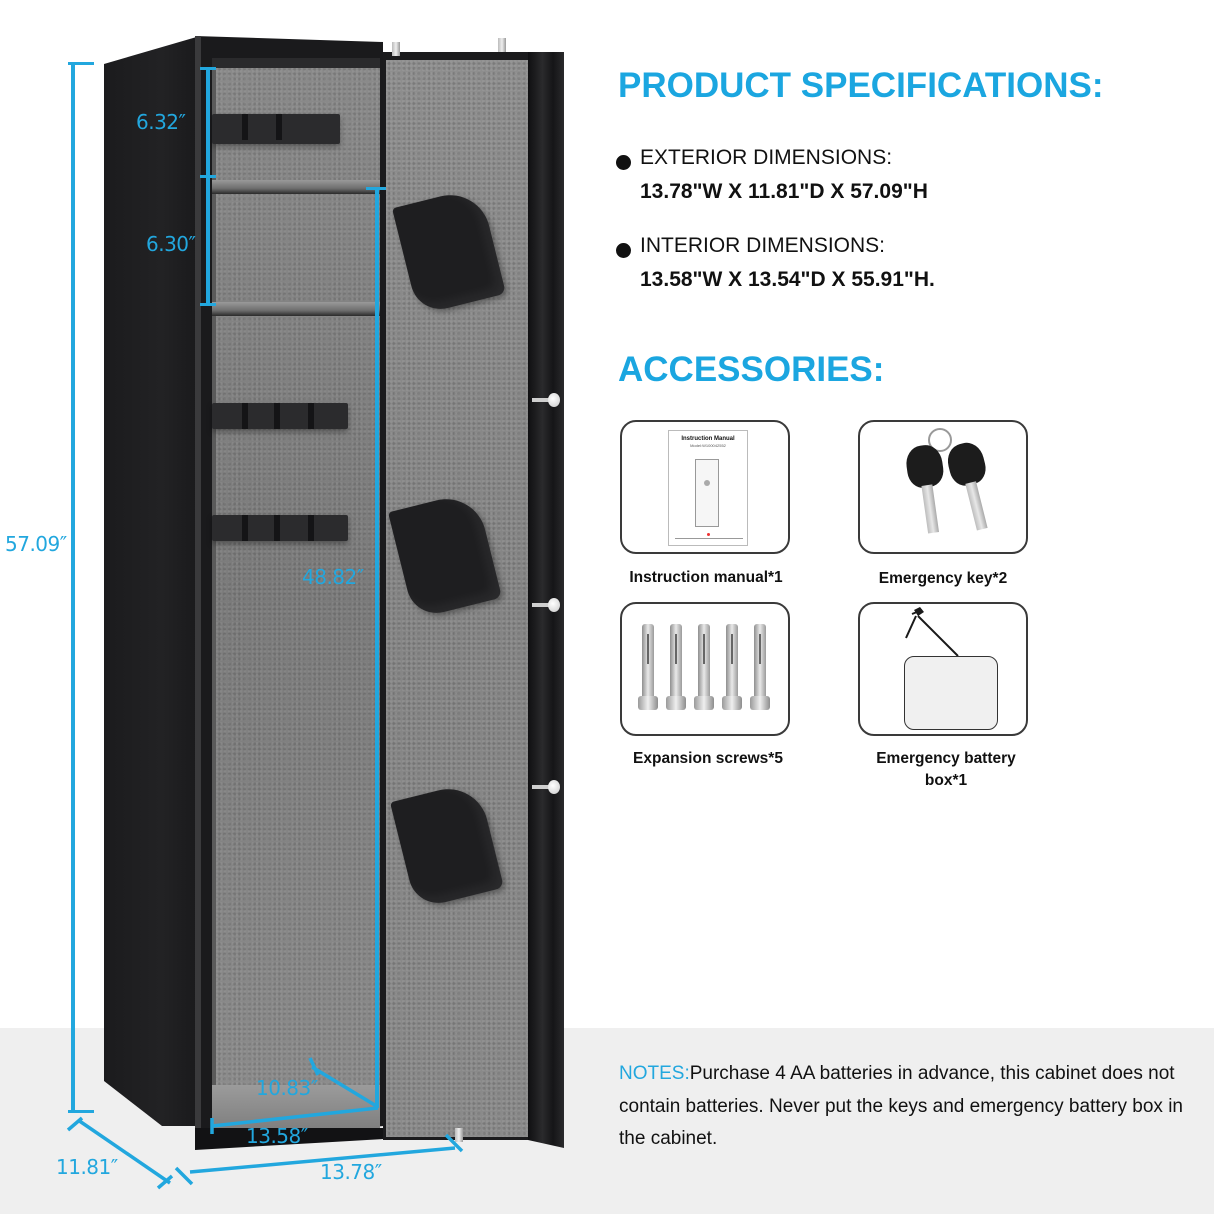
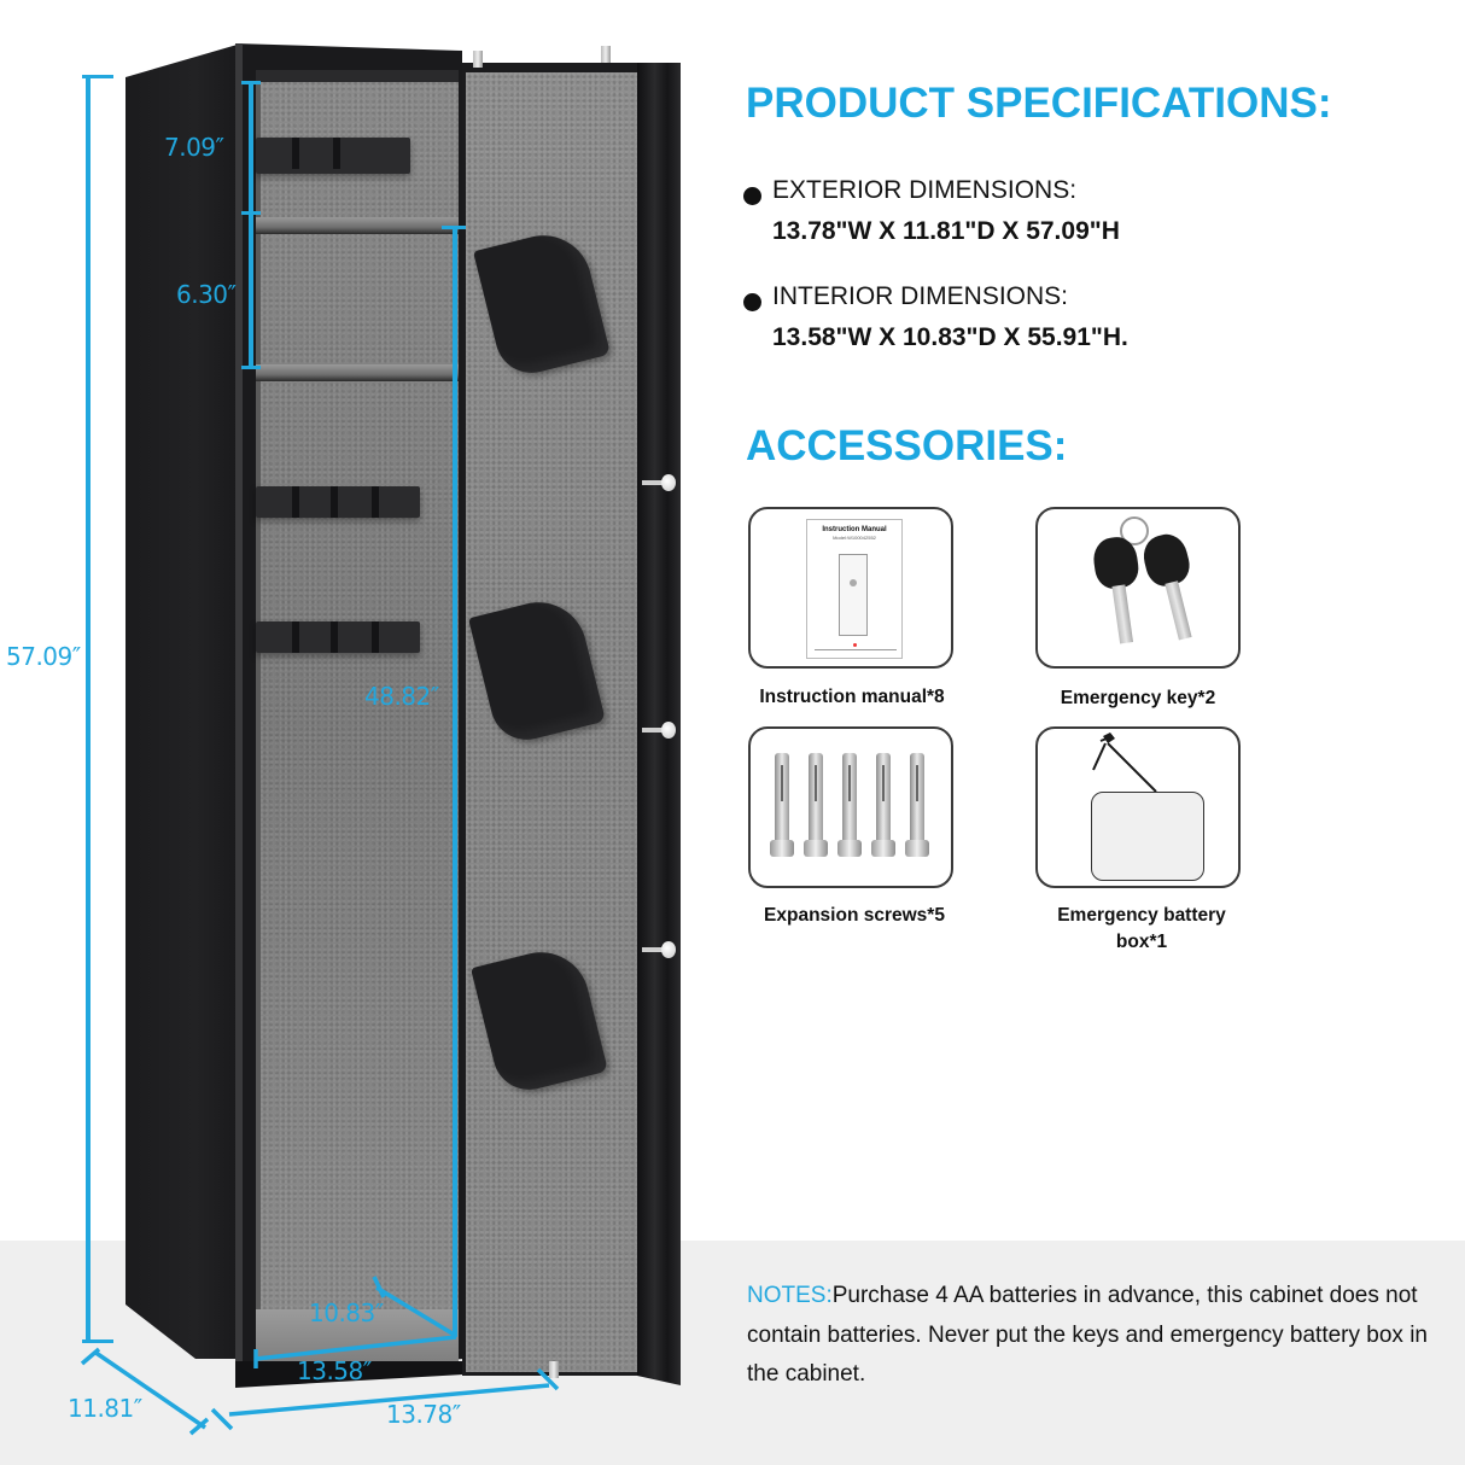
- 6.32″
+ 7.09″
  6.30″
  57.09″
  48.82″
  10.83″
  13.58″
  11.81″
  13.78″
  PRODUCT SPECIFICATIONS:
  EXTERIOR DIMENSIONS:
  13.78"W X 11.81"D X 57.09"H
  INTERIOR DIMENSIONS:
- 13.58"W X 13.54"D X 55.91"H.
+ 13.58"W X 10.83"D X 55.91"H.
  ACCESSORIES:
- Instruction manual*1
+ Instruction manual*8
  Emergency key*2
  Expansion screws*5
  Emergency battery
  box*1
  NOTES:Purchase 4 AA batteries in advance, this cabinet does not contain batteries. Never put the keys and emergency battery box in the cabinet.
